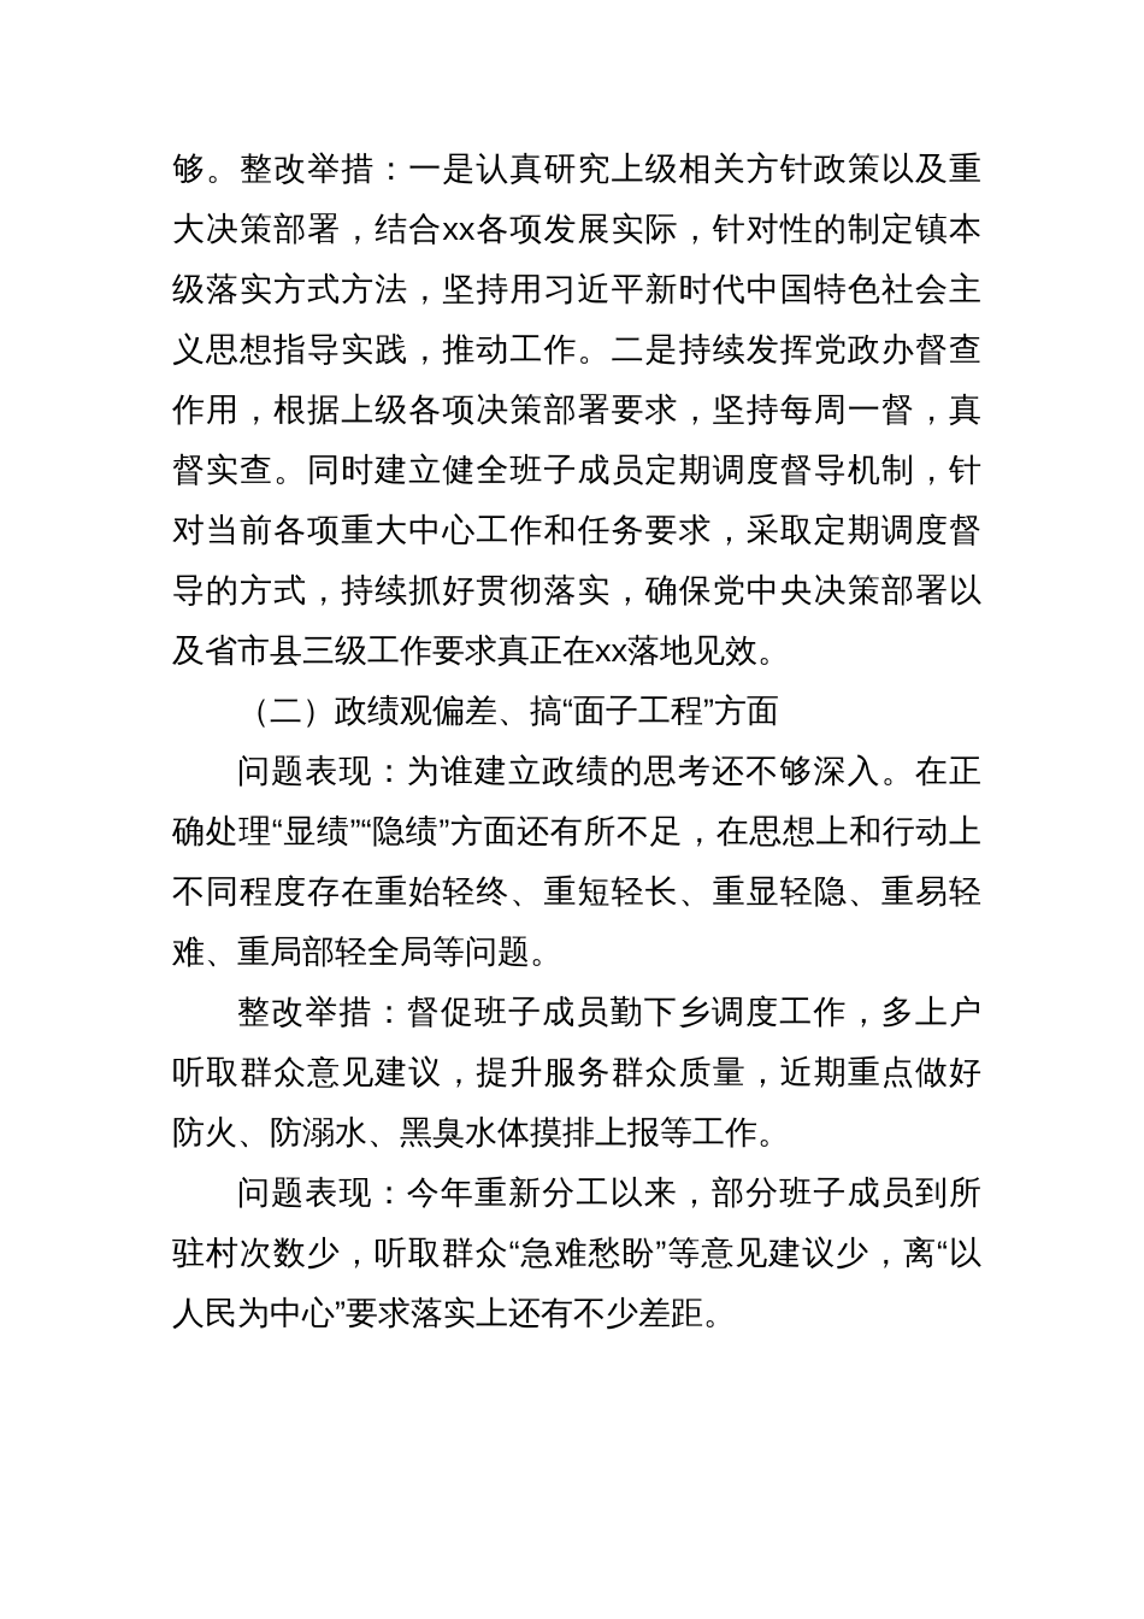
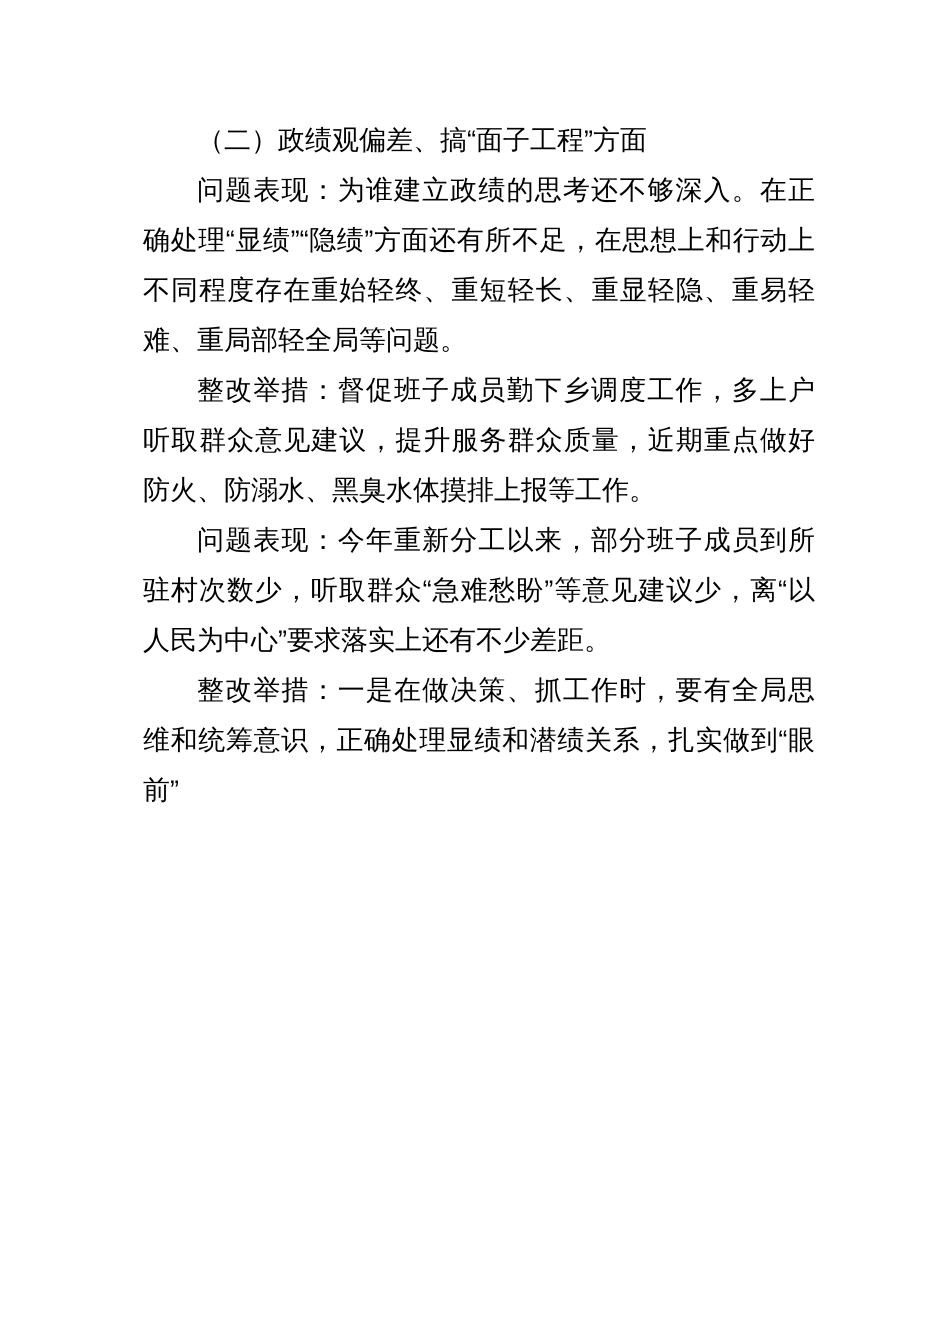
- 够。整改举措：一是认真研究上级相关方针政策以及重大决策部署，结合xx各项发展实际，针对性的制定镇本级落实方式方法，坚持用习近平新时代中国特色社会主义思想指导实践，推动工作。二是持续发挥党政办督查作用，根据上级各项决策部署要求，坚持每周一督，真督实查。同时建立健全班子成员定期调度督导机制，针对当前各项重大中心工作和任务要求，采取定期调度督导的方式，持续抓好贯彻落实，确保党中央决策部署以及省市县三级工作要求真正在xx落地见效。
  （二）政绩观偏差、搞“面子工程”方面
  问题表现：为谁建立政绩的思考还不够深入。在正确处理“显绩”“隐绩”方面还有所不足，在思想上和行动上不同程度存在重始轻终、重短轻长、重显轻隐、重易轻难、重局部轻全局等问题。
  整改举措：督促班子成员勤下乡调度工作，多上户听取群众意见建议，提升服务群众质量，近期重点做好防火、防溺水、黑臭水体摸排上报等工作。
  问题表现：今年重新分工以来，部分班子成员到所驻村次数少，听取群众“急难愁盼”等意见建议少，离“以人民为中心”要求落实上还有不少差距。
+ 整改举措：一是在做决策、抓工作时，要有全局思维和统筹意识，正确处理显绩和潜绩关系，扎实做到“眼前”
